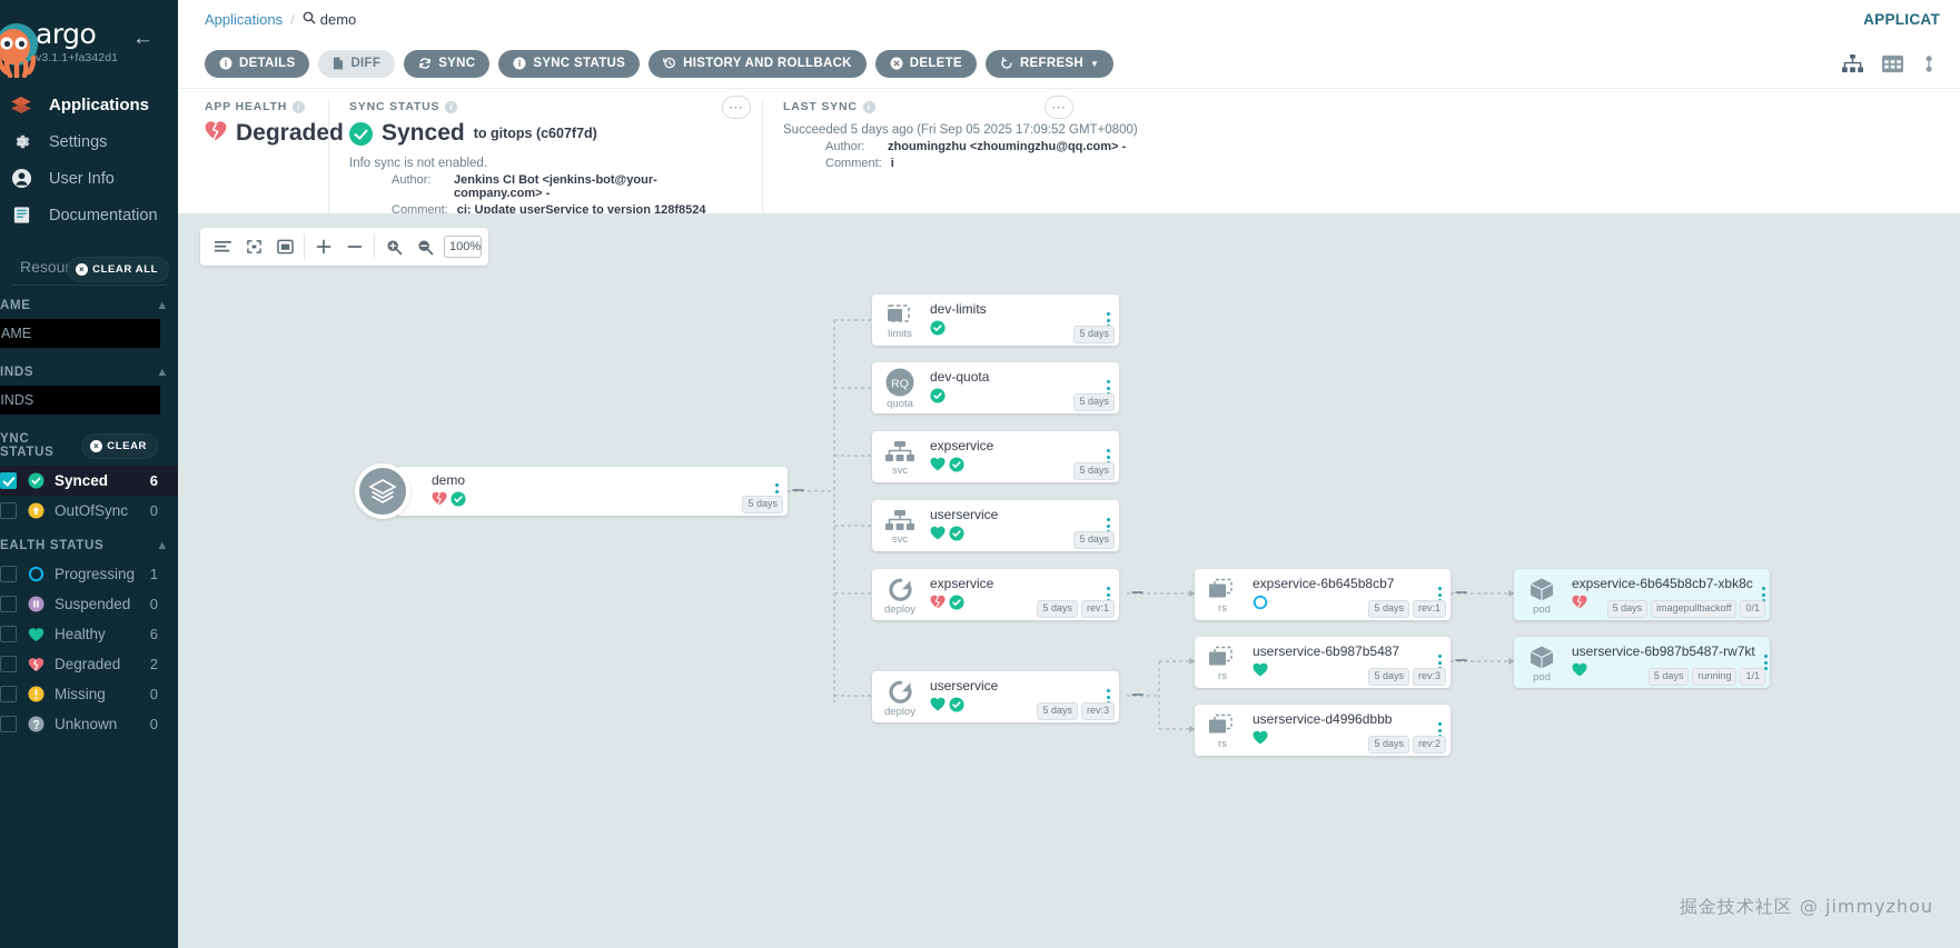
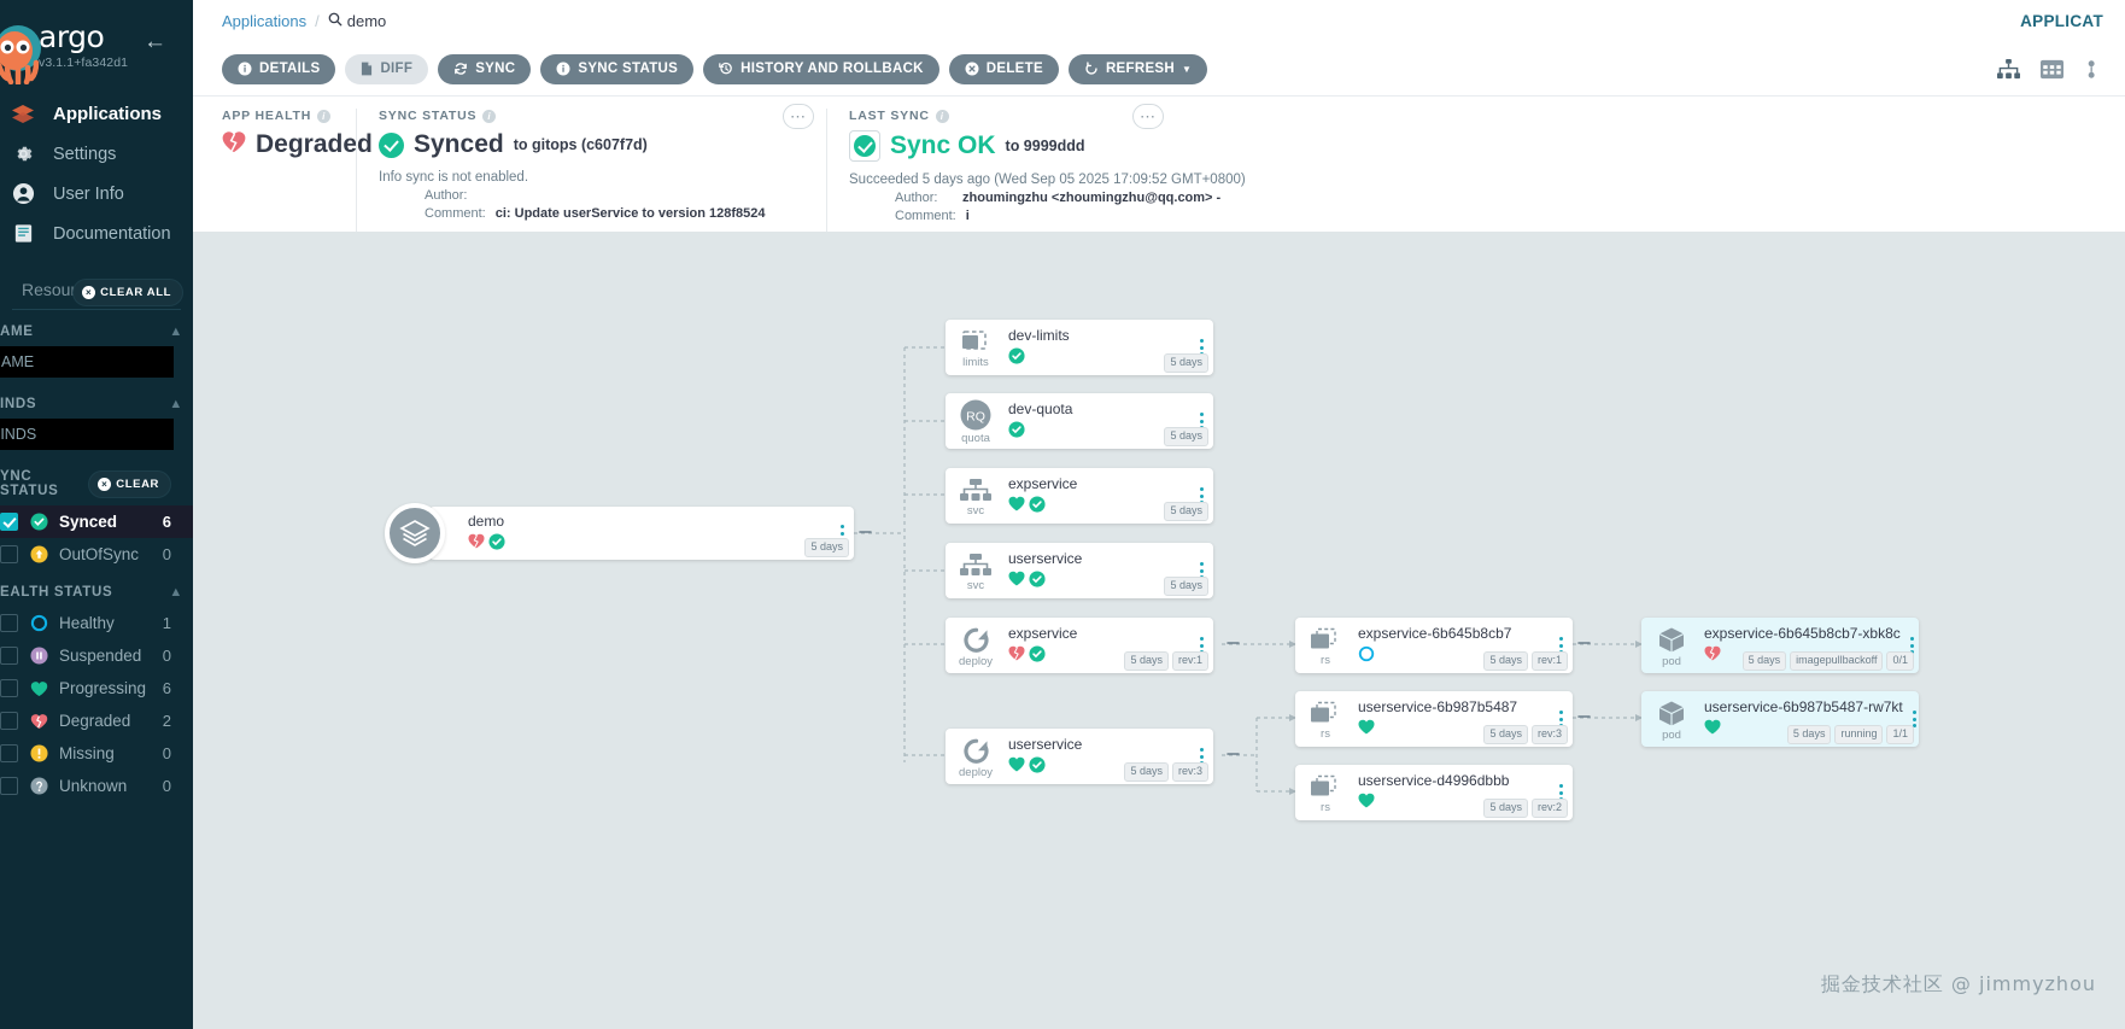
  argo
  v3.1.1+fa342d1
  ←
  Applications
  Settings
  User Info
  Documentation
  Resou
  ×
  CLEAR ALL
  AME
  ▲
  AME
  INDS
  ▲
  INDS
  YNC STATUS
  ×
  CLEAR
  Synced
  6
  OutOfSync
  0
  EALTH STATUS
  ▲
- Progressing
+ Healthy
  1
  Suspended
  0
- Healthy
+ Progressing
  6
  Degraded
  2
  Missing
  0
  Unknown
  0
  Applications
  /
  demo
  APPLICAT
  DETAILS
  DIFF
  SYNC
  SYNC STATUS
  HISTORY AND ROLLBACK
  DELETE
  REFRESH
  ▼
  APP HEALTH
  i
  Degraded
  ⋯
  SYNC STATUS
  i
  Synced
  to gitops (c607f7d)
  Info sync is not enabled.
  Author:
- Jenkins CI Bot <jenkins-bot@your-company.com> -
  Comment:
  ci: Update userService to version 128f8524
  ⋯
  LAST SYNC
  i
+ Sync OK
+ to 9999ddd
- Succeeded 5 days ago (Fri Sep 05 2025 17:09:52 GMT+0800)
+ Succeeded 5 days ago (Wed Sep 05 2025 17:09:52 GMT+0800)
  Author:
  zhoumingzhu <zhoumingzhu@qq.com> -
  Comment:
  i
- 100%
  demo
  5 days
  limits
  dev-limits
  5 days
  RQ
  quota
  dev-quota
  5 days
  svc
  expservice
  5 days
  svc
  userservice
  5 days
  deploy
  expservice
  5 days
  rev:1
  deploy
  userservice
  5 days
  rev:3
  rs
  expservice-6b645b8cb7
  5 days
  rev:1
  rs
  userservice-6b987b5487
  5 days
  rev:3
  rs
  userservice-d4996dbbb
  5 days
  rev:2
  pod
  expservice-6b645b8cb7-xbk8c
  5 days
  imagepullbackoff
  0/1
  pod
  userservice-6b987b5487-rw7kt
  5 days
  running
  1/1
  掘金技术社区 @ jimmyzhou
